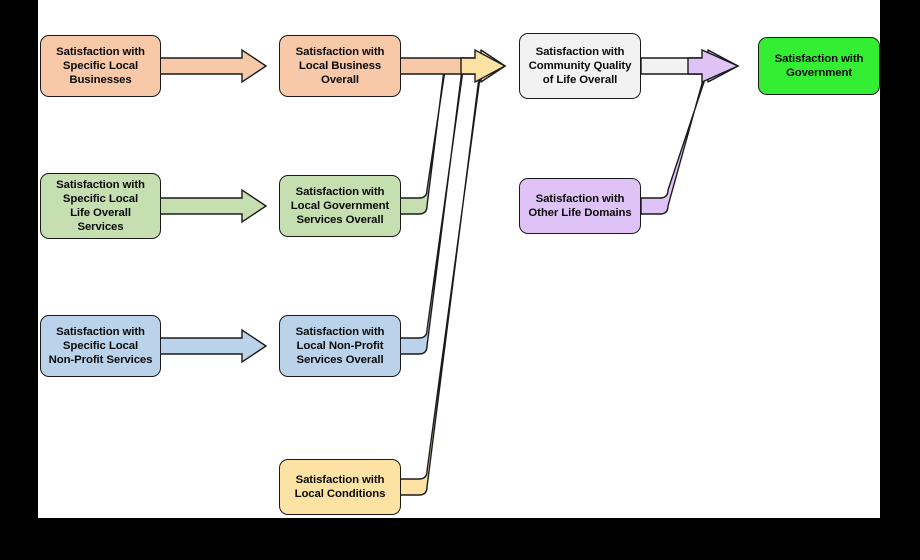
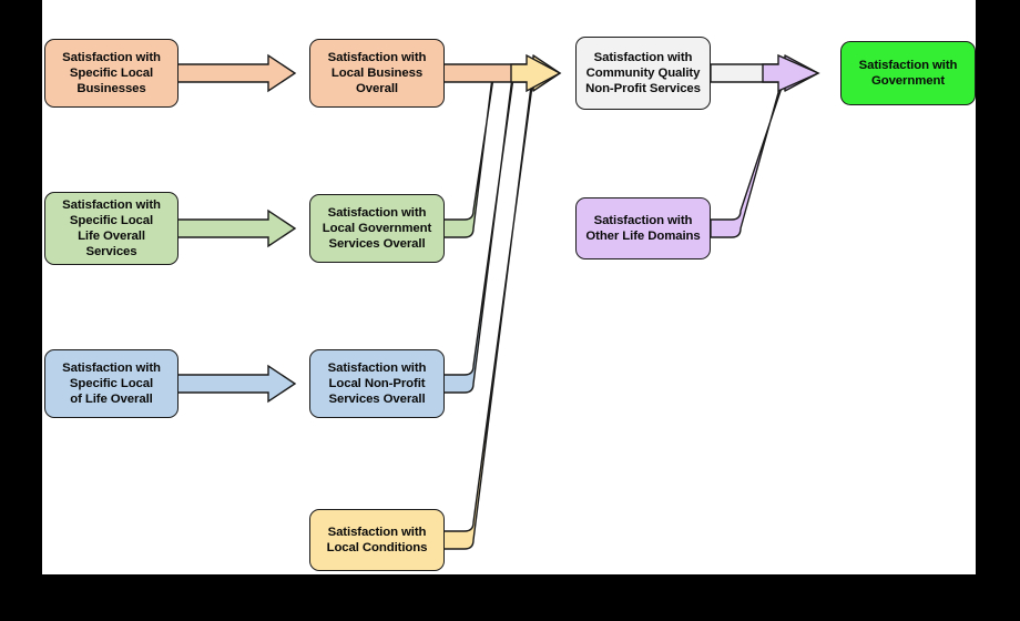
  Satisfaction with
  Specific Local
  Businesses
  Satisfaction with
  Local Business
  Overall
  Satisfaction with
  Specific Local
  Life Overall
  Services
  Satisfaction with
  Local Government
  Services Overall
  Satisfaction with
  Specific Local
- Non-Profit Services
+ of Life Overall
  Satisfaction with
  Local Non-Profit
  Services Overall
  Satisfaction with
  Local Conditions
  Satisfaction with
  Community Quality
- of Life Overall
+ Non-Profit Services
  Satisfaction with
  Other Life Domains
  Satisfaction with
  Government
